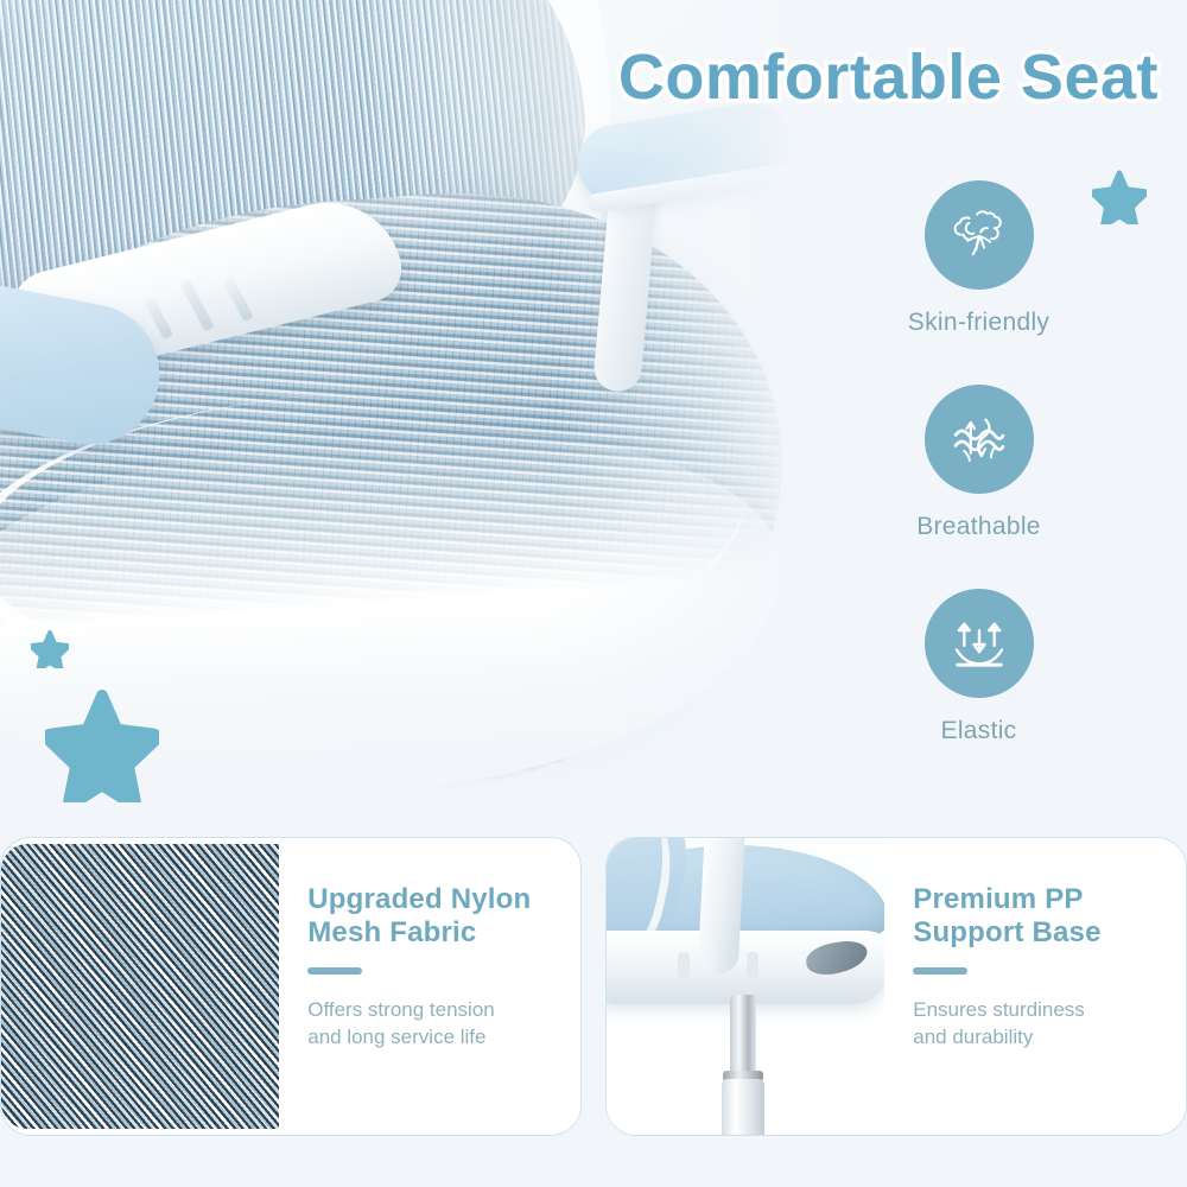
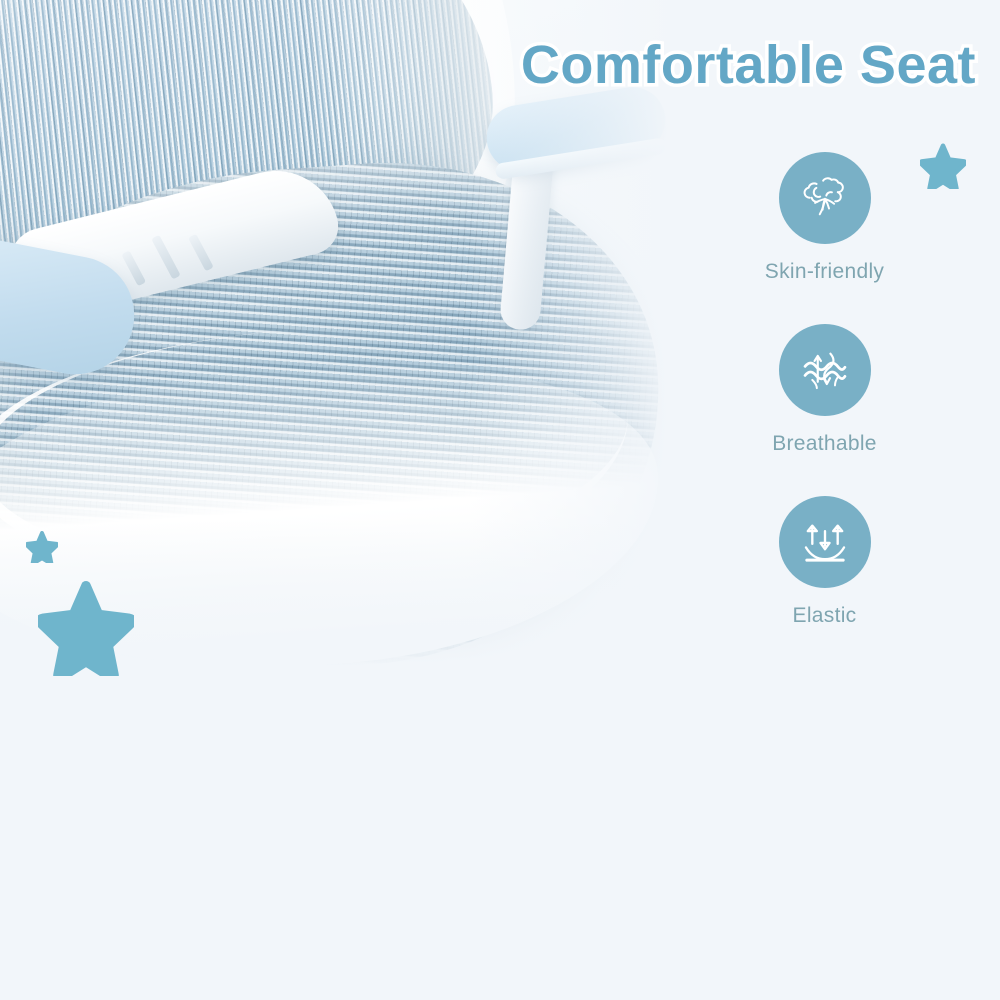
  Comfortable Seat
  Skin-friendly
  Breathable
  Elastic
- Upgraded Nylon
- Mesh Fabric
- Offers strong tension
- and long service life
- Premium PP
- Support Base
- Ensures sturdiness
- and durability
